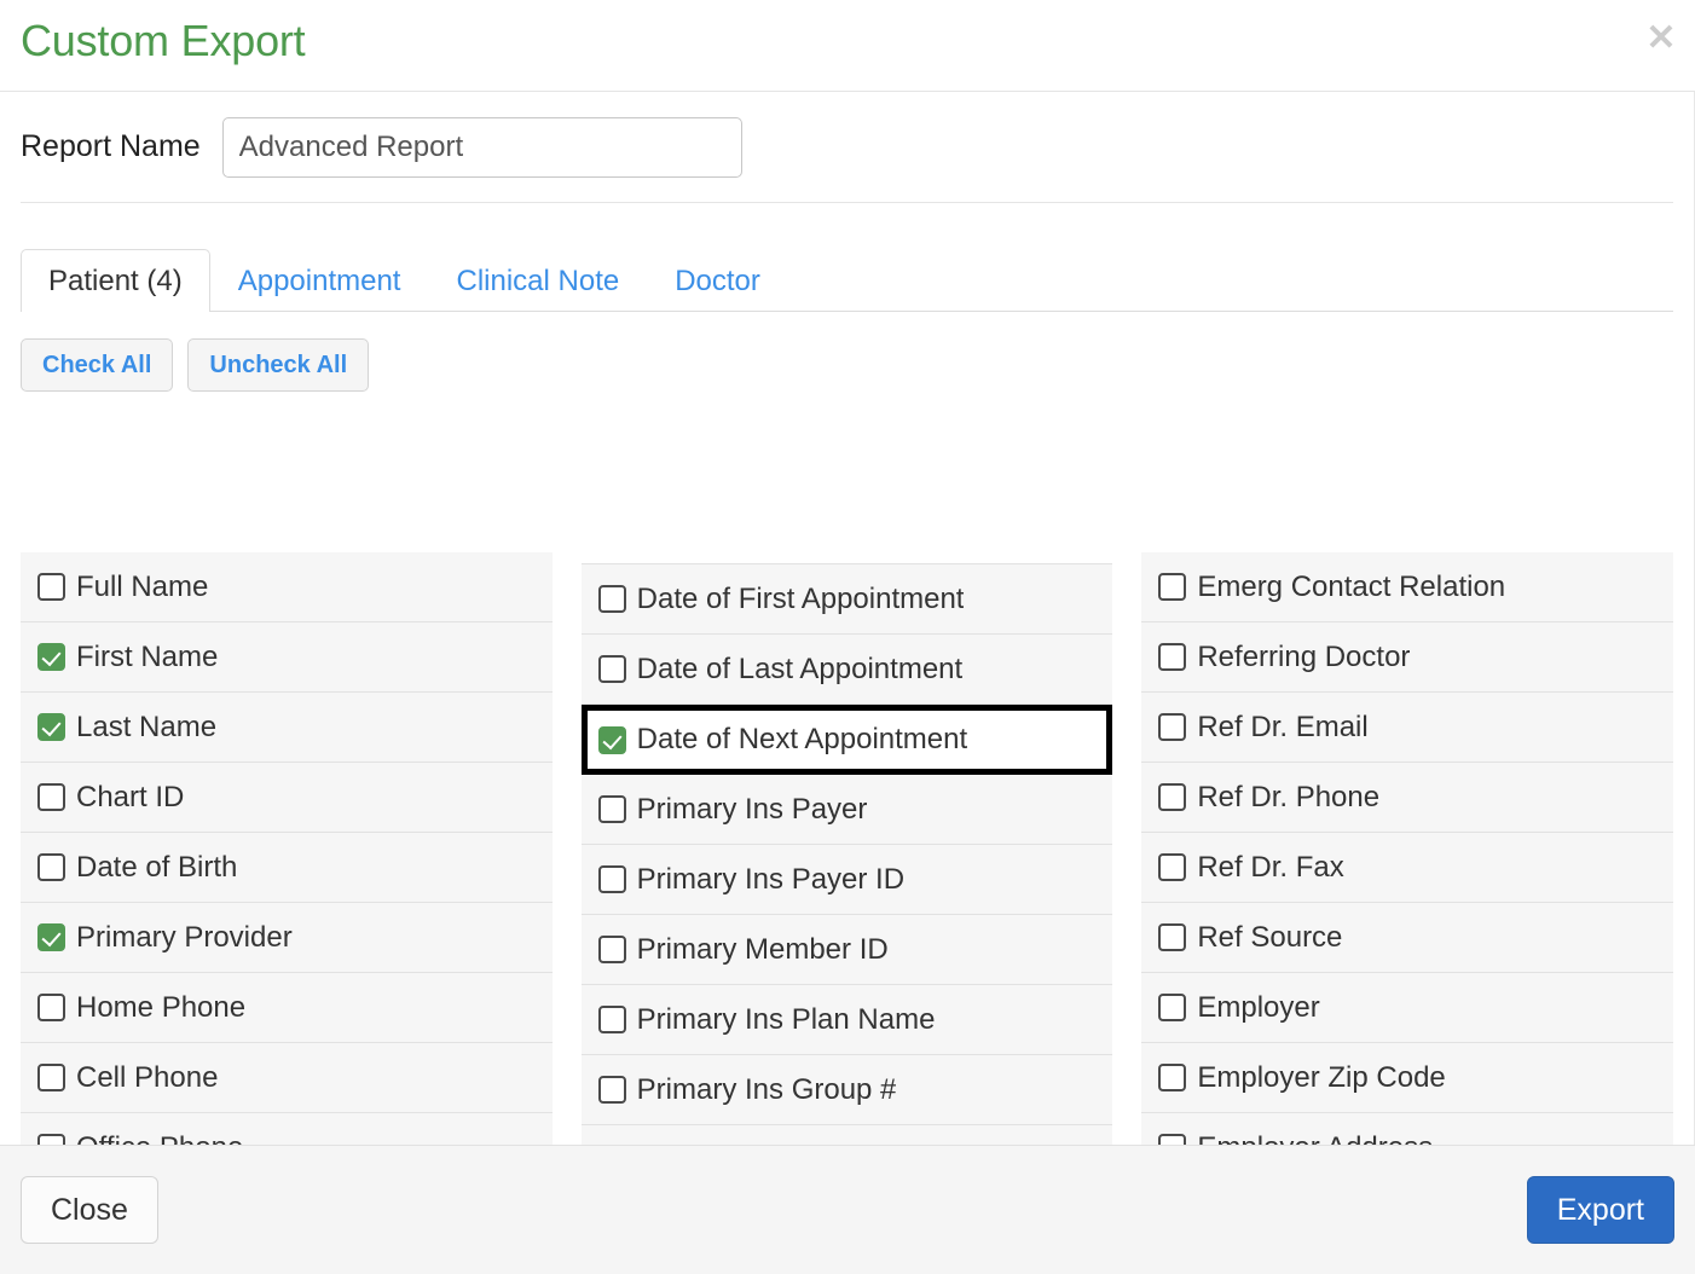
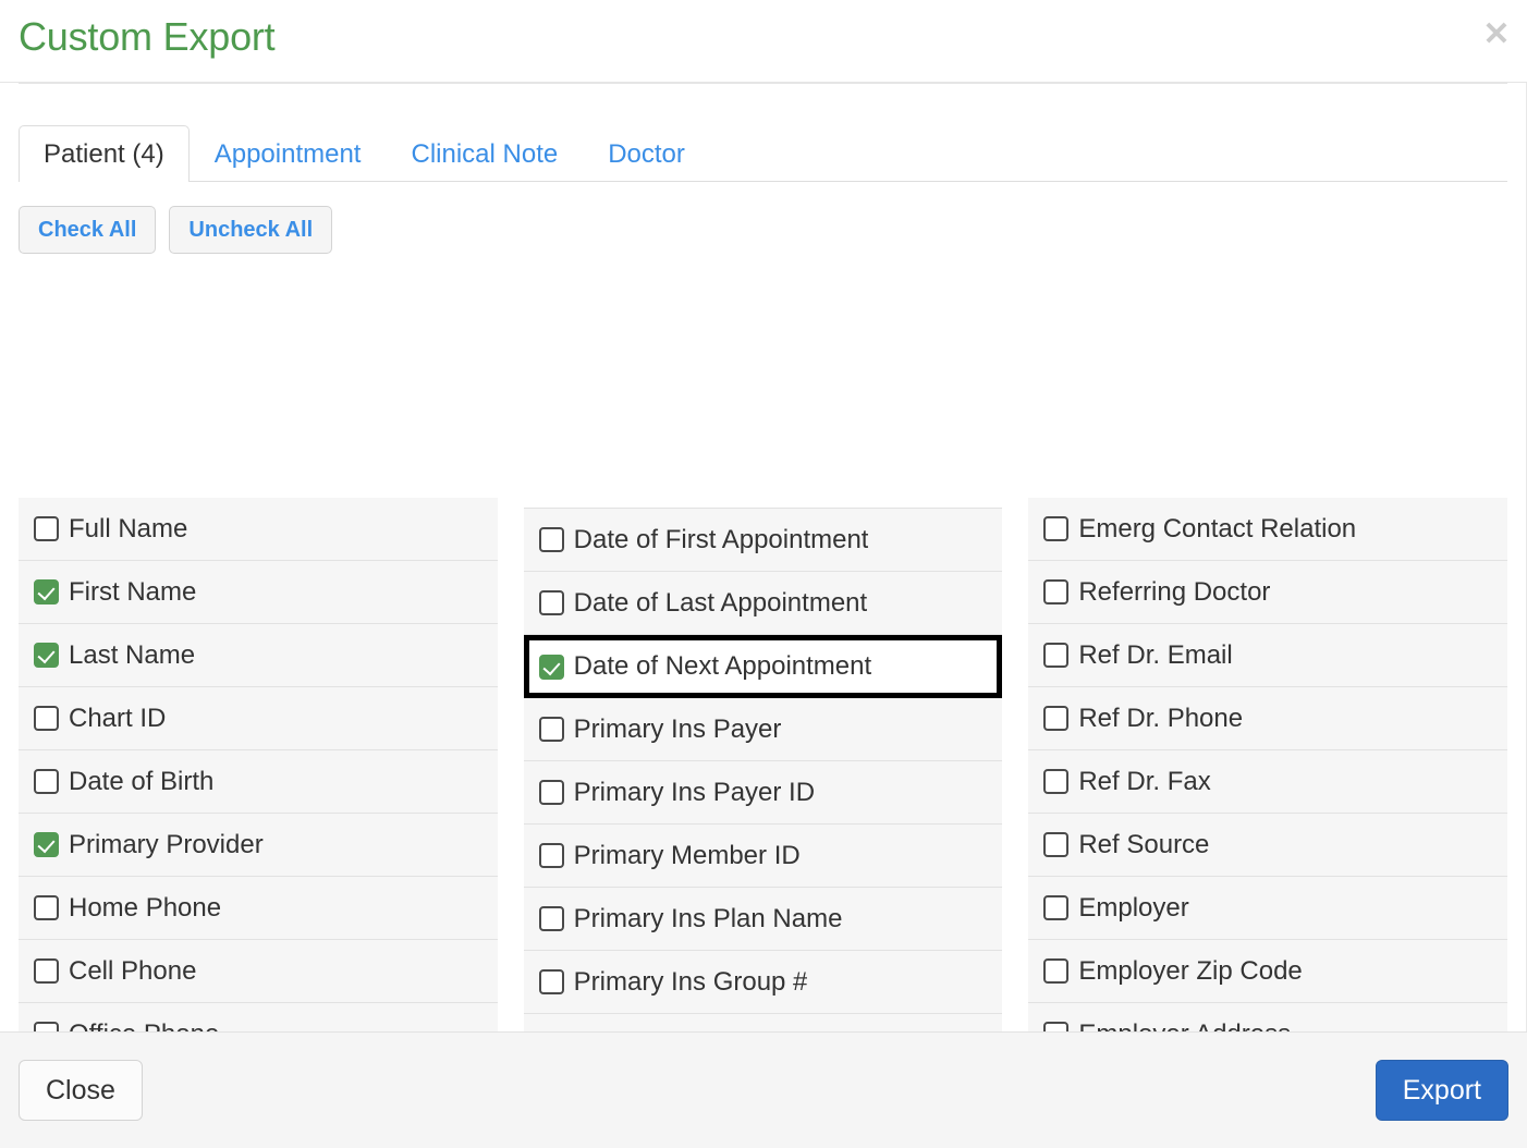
  Custom Export
  ✕
- Report Name
- Advanced Report
  Patient (4)
  Appointment
  Clinical Note
  Doctor
  Check All
  Uncheck All
  Full Name
  First Name
  Last Name
  Chart ID
  Date of Birth
  Primary Provider
  Home Phone
  Cell Phone
  Date of First Appointment
  Date of Last Appointment
  Date of Next Appointment
  Primary Ins Payer
  Primary Ins Payer ID
  Primary Member ID
  Primary Ins Plan Name
  Primary Ins Group #
  Emerg Contact Relation
  Referring Doctor
  Ref Dr. Email
  Ref Dr. Phone
  Ref Dr. Fax
  Ref Source
  Employer
  Employer Zip Code
  Close
  Export
